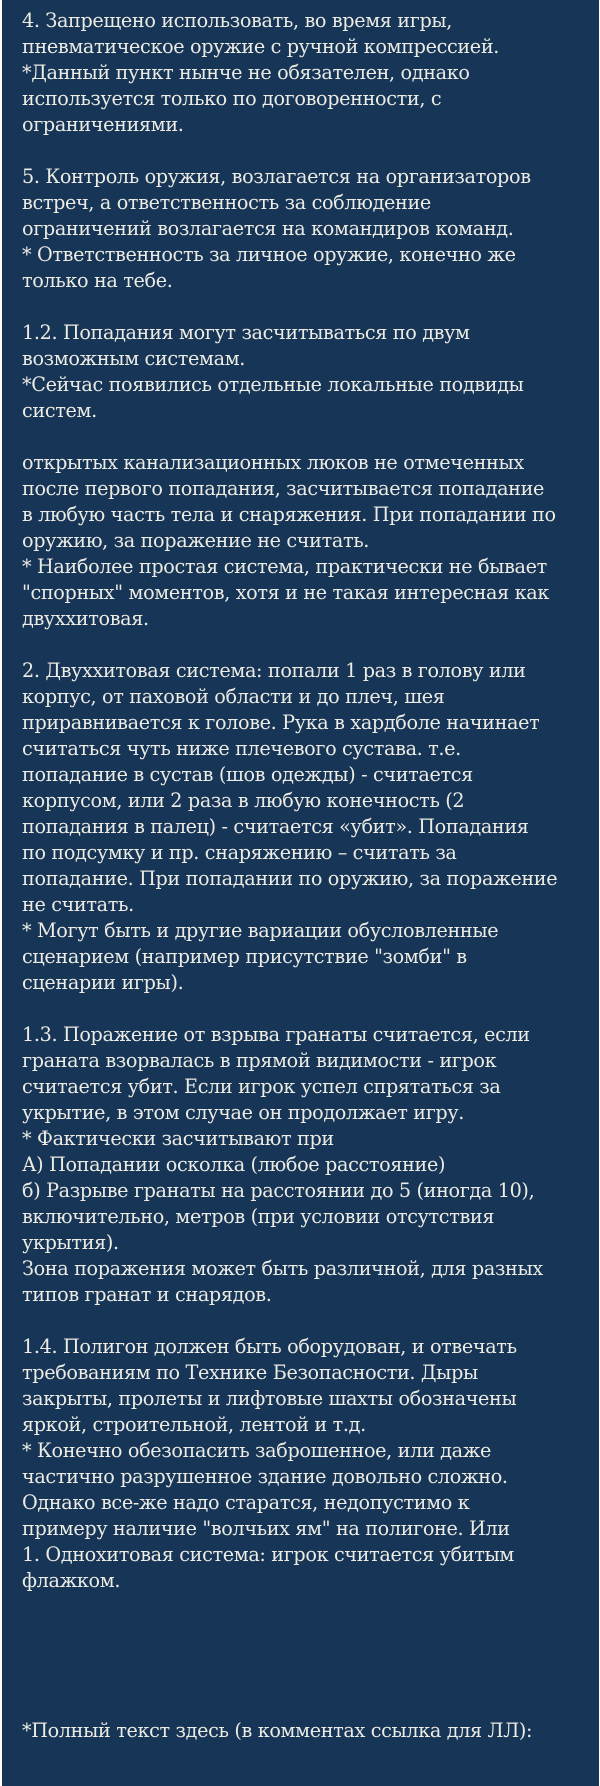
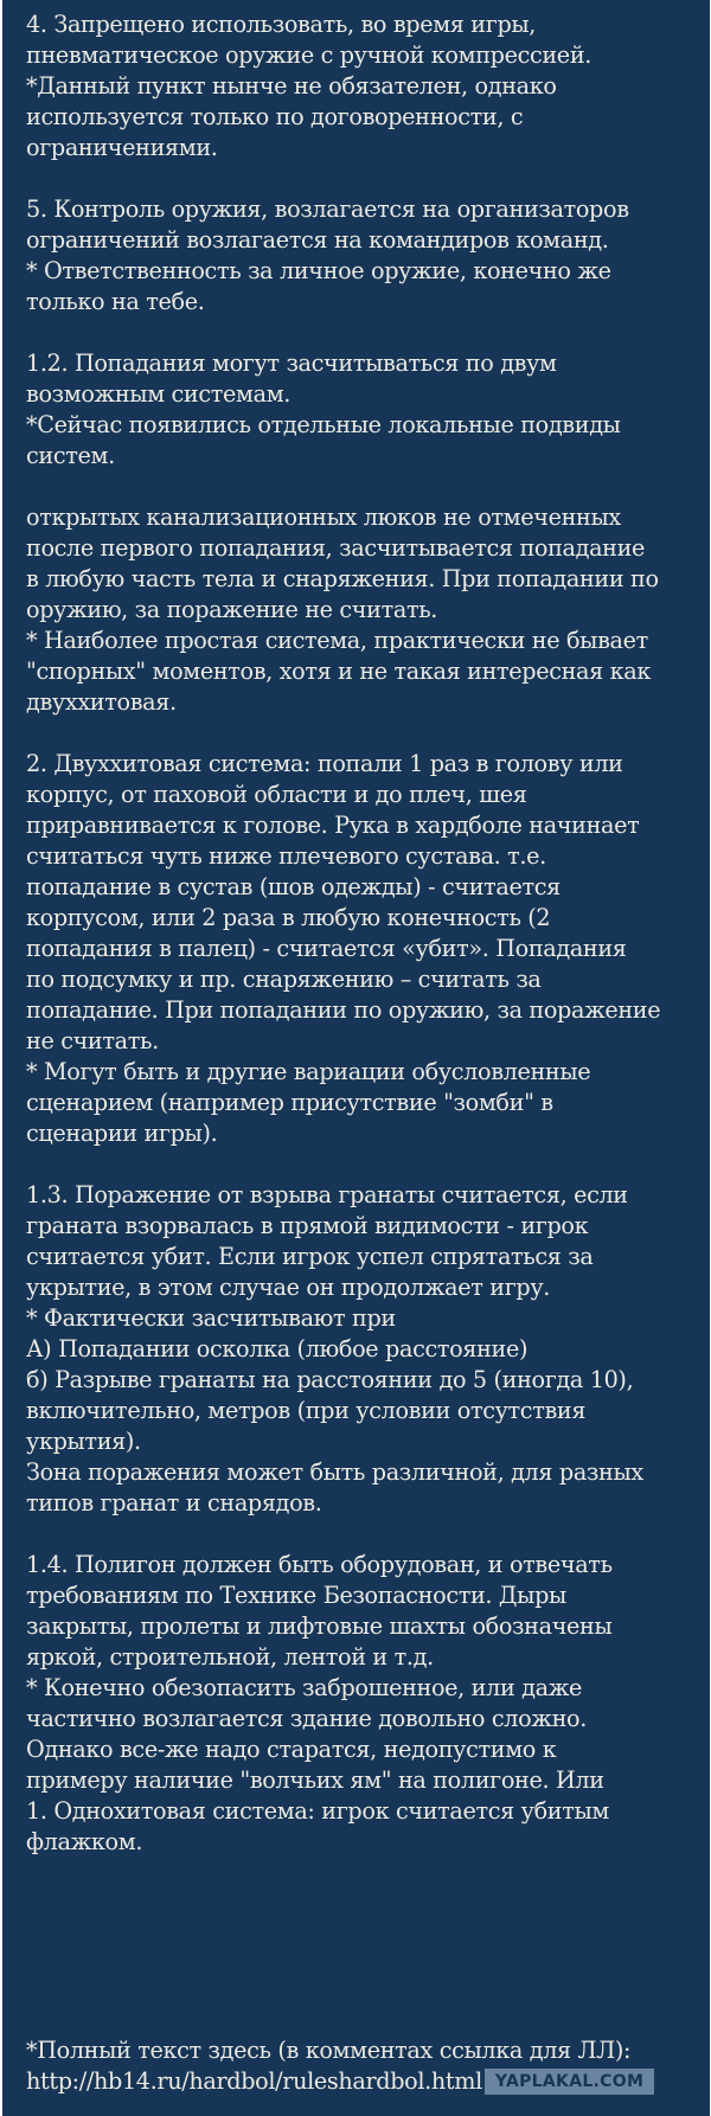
  4. Запрещено использовать, во время игры,
  пневматическое оружие с ручной компрессией.
  *Данный пункт нынче не обязателен, однако
  используется только по договоренности, с
  ограничениями.
  5. Контроль оружия, возлагается на организаторов
- встреч, а ответственность за соблюдение
  ограничений возлагается на командиров команд.
  * Ответственность за личное оружие, конечно же
  только на тебе.
  1.2. Попадания могут засчитываться по двум
  возможным системам.
  *Сейчас появились отдельные локальные подвиды
  систем.
  открытых канализационных люков не отмеченных
  после первого попадания, засчитывается попадание
  в любую часть тела и снаряжения. При попадании по
  оружию, за поражение не считать.
  * Наиболее простая система, практически не бывает
  "спорных" моментов, хотя и не такая интересная как
  двуххитовая.
  2. Двуххитовая система: попали 1 раз в голову или
  корпус, от паховой области и до плеч, шея
  приравнивается к голове. Рука в хардболе начинает
  считаться чуть ниже плечевого сустава. т.е.
  попадание в сустав (шов одежды) - считается
  корпусом, или 2 раза в любую конечность (2
  попадания в палец) - считается «убит». Попадания
  по подсумку и пр. снаряжению – считать за
  попадание. При попадании по оружию, за поражение
  не считать.
  * Могут быть и другие вариации обусловленные
  сценарием (например присутствие "зомби" в
  сценарии игры).
  1.3. Поражение от взрыва гранаты считается, если
  граната взорвалась в прямой видимости - игрок
  считается убит. Если игрок успел спрятаться за
  укрытие, в этом случае он продолжает игру.
  * Фактически засчитывают при
  А) Попадании осколка (любое расстояние)
  б) Разрыве гранаты на расстоянии до 5 (иногда 10),
  включительно, метров (при условии отсутствия
  укрытия).
  Зона поражения может быть различной, для разных
  типов гранат и снарядов.
  1.4. Полигон должен быть оборудован, и отвечать
  требованиям по Технике Безопасности. Дыры
  закрыты, пролеты и лифтовые шахты обозначены
  яркой, строительной, лентой и т.д.
  * Конечно обезопасить заброшенное, или даже
- частично разрушенное здание довольно сложно.
+ частично возлагается здание довольно сложно.
  Однако все-же надо старатся, недопустимо к
  примеру наличие "волчьих ям" на полигоне. Или
  1. Однохитовая система: игрок считается убитым
  флажком.
  *Полный текст здесь (в комментах ссылка для ЛЛ):
+ http://hb14.ru/hardbol/ruleshardbol.html
+ YAPLAKAL.COM
